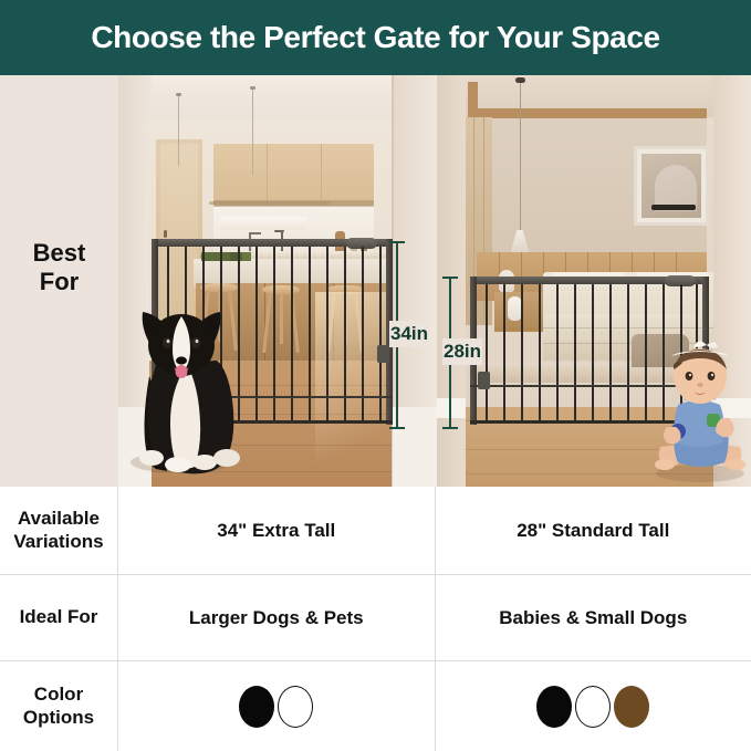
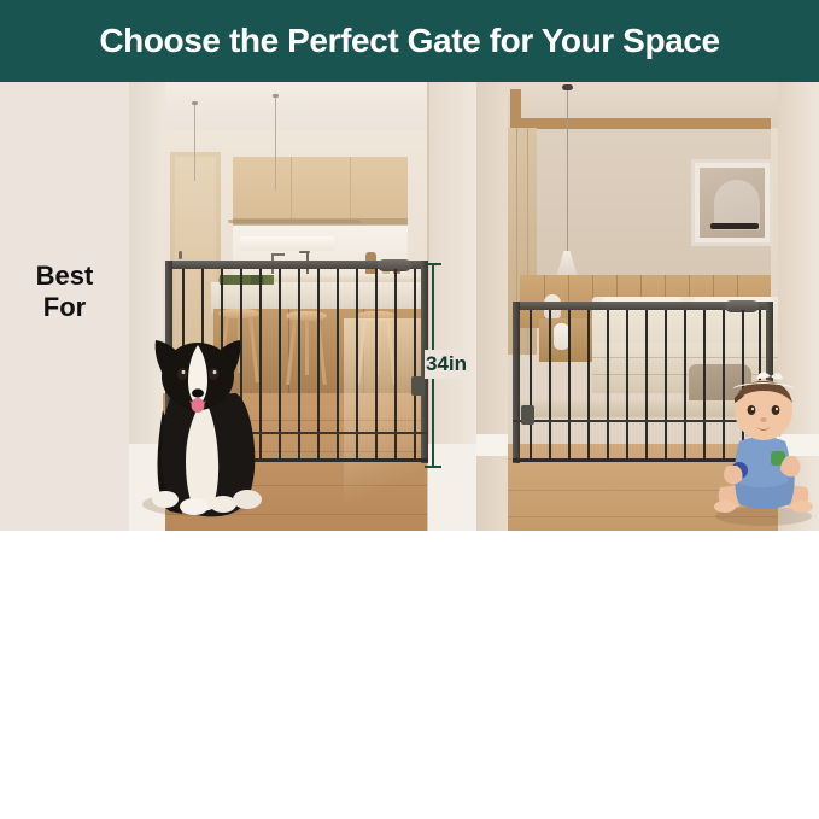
  Choose the Perfect Gate for Your Space
  Best
  For
  34in
- 28in
- Available
- Variations
- 34" Extra Tall
- 28" Standard Tall
- Ideal For
- Larger Dogs & Pets
- Babies & Small Dogs
- Color
- Options
